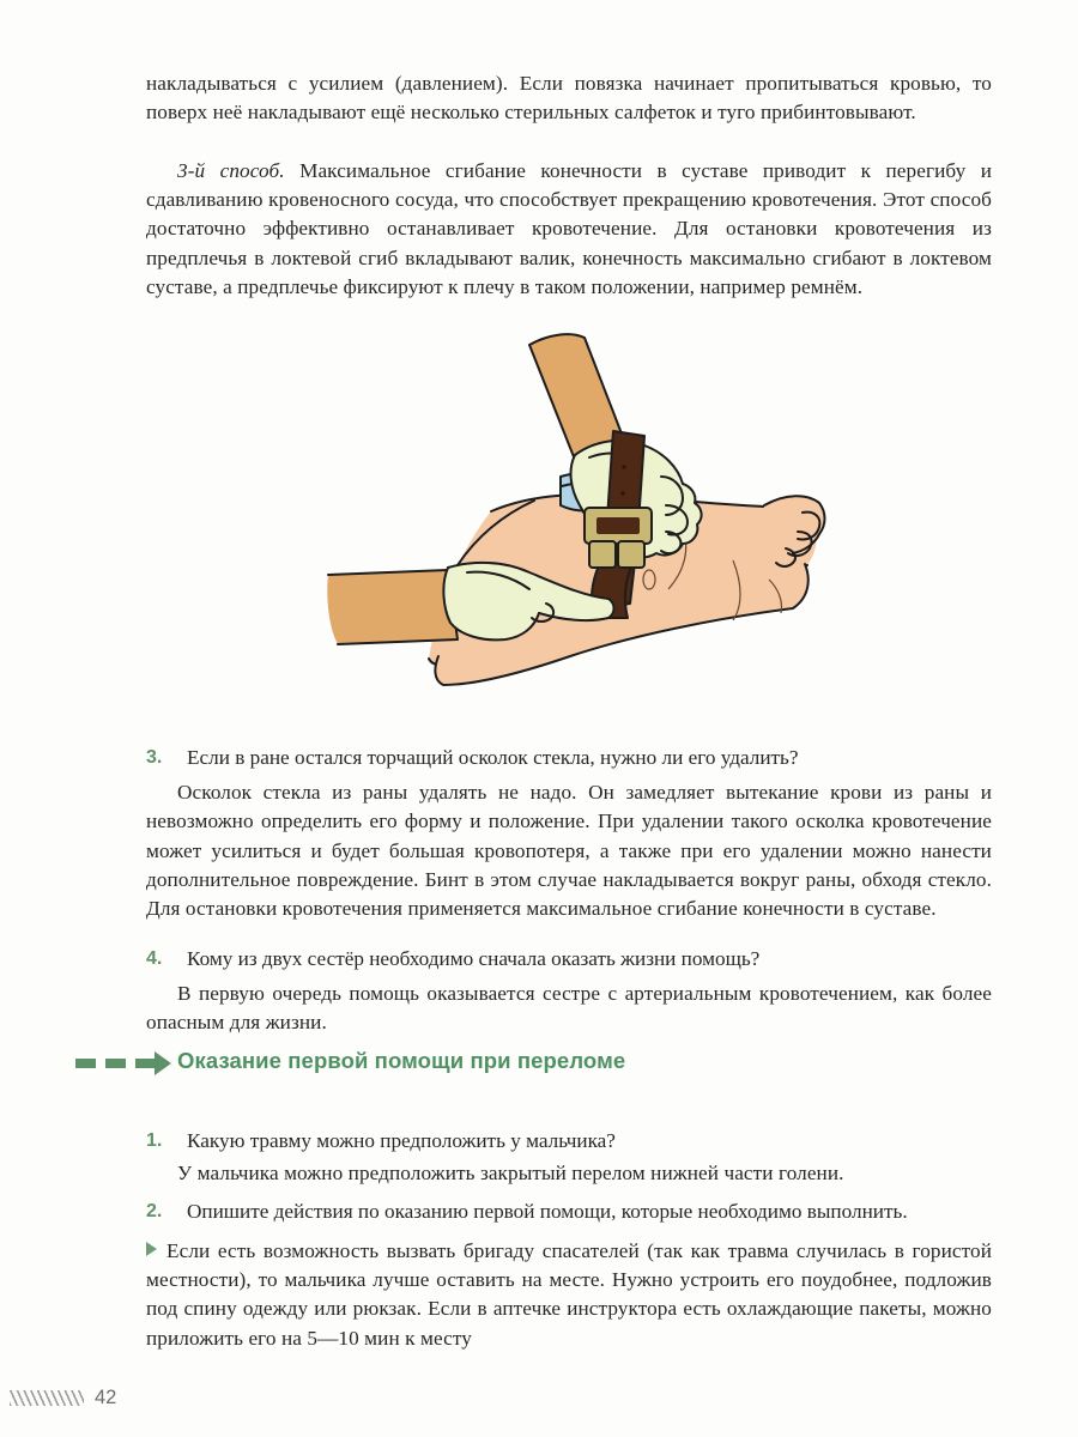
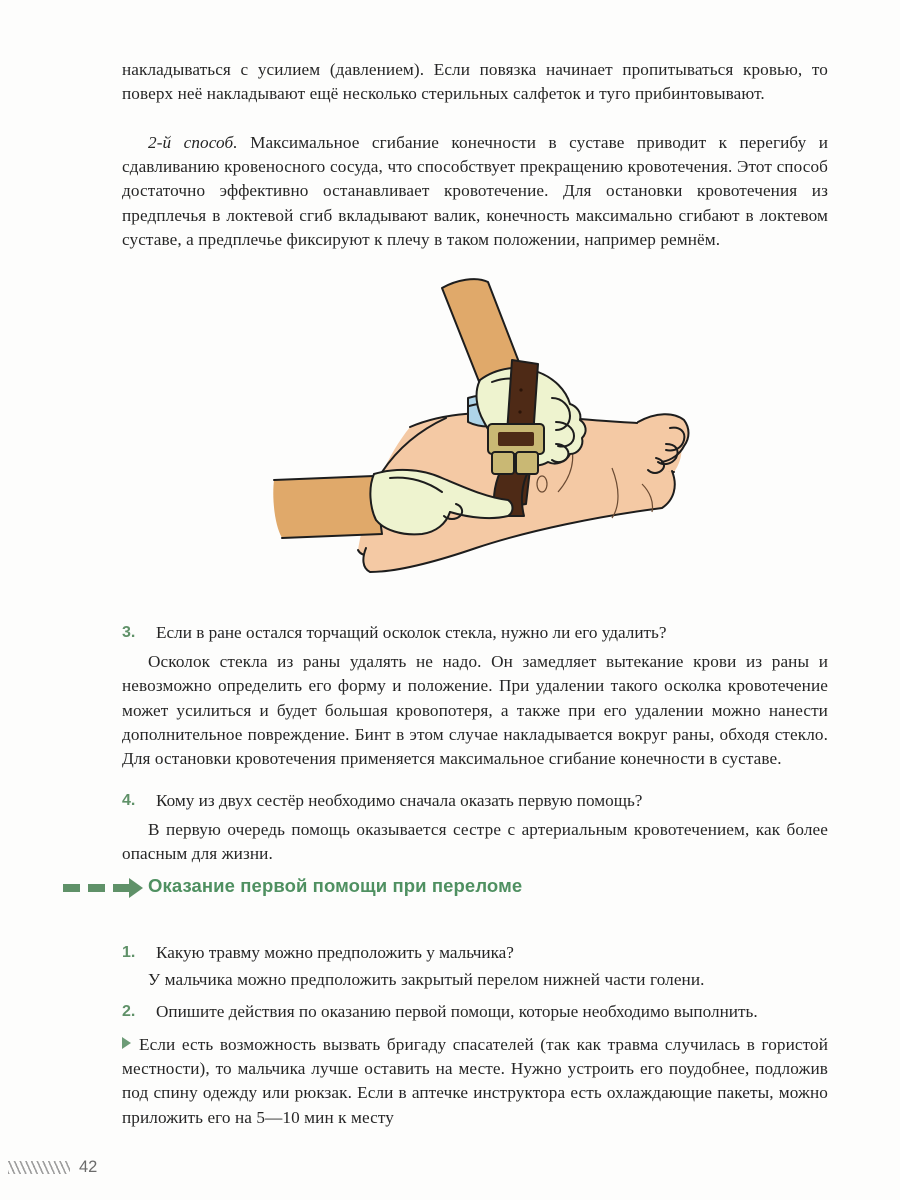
  накладываться с усилием (давлением). Если повязка начинает пропитываться кро­вью, то поверх неё накладывают ещё несколько стерильных салфеток и туго при­бинтовывают.
- 3-й способ. Максимальное сгибание конечности в суставе приводит к перегибу и сдавливанию кровеносного сосуда, что способствует прекращению кровотечения. Этот способ достаточно эффективно останавливает кровотечение. Для остановки кровотечения из предплечья в локтевой сгиб вкладывают валик, конечность макси­мально сгибают в локтевом суставе, а предплечье фиксируют к плечу в таком поло­жении, например ремнём.
+ 2-й способ. Максимальное сгибание конечности в суставе приводит к перегибу и сдавливанию кровеносного сосуда, что способствует прекращению кровотечения. Этот способ достаточно эффективно останавливает кровотечение. Для остановки кровотечения из предплечья в локтевой сгиб вкладывают валик, конечность макси­мально сгибают в локтевом суставе, а предплечье фиксируют к плечу в таком поло­жении, например ремнём.
  3.
  Если в ране остался торчащий осколок стекла, нужно ли его удалить?
  Осколок стекла из раны удалять не надо. Он замедляет вытекание крови из раны и невозможно определить его форму и положение. При удалении такого осколка кровотечение может усилиться и будет большая кровопотеря, а также при его удале­нии можно нанести дополнительное повреждение. Бинт в этом случае накладывает­ся вокруг раны, обходя стекло. Для остановки кровотечения применяется макси­мальное сгибание конечности в суставе.
  4.
- Кому из двух сестёр необходимо сначала оказать жизни помощь?
+ Кому из двух сестёр необходимо сначала оказать первую помощь?
  В первую очередь помощь оказывается сестре с артериальным кровотечением, как более опасным для жизни.
  Оказание первой помощи при переломе
  1.
  Какую травму можно предположить у мальчика?
  У мальчика можно предположить закрытый перелом нижней части голени.
  2.
  Опишите действия по оказанию первой помощи, которые необходимо выполнить.
  Если есть возможность вызвать бригаду спасателей (так как травма случилась в гористой местности), то мальчика лучше оставить на месте. Нужно устроить его поудобнее, подложив под спину одежду или рюкзак. Если в аптечке инструк­тора есть охлаждающие пакеты, можно приложить его на 5—10 мин к месту
  42
